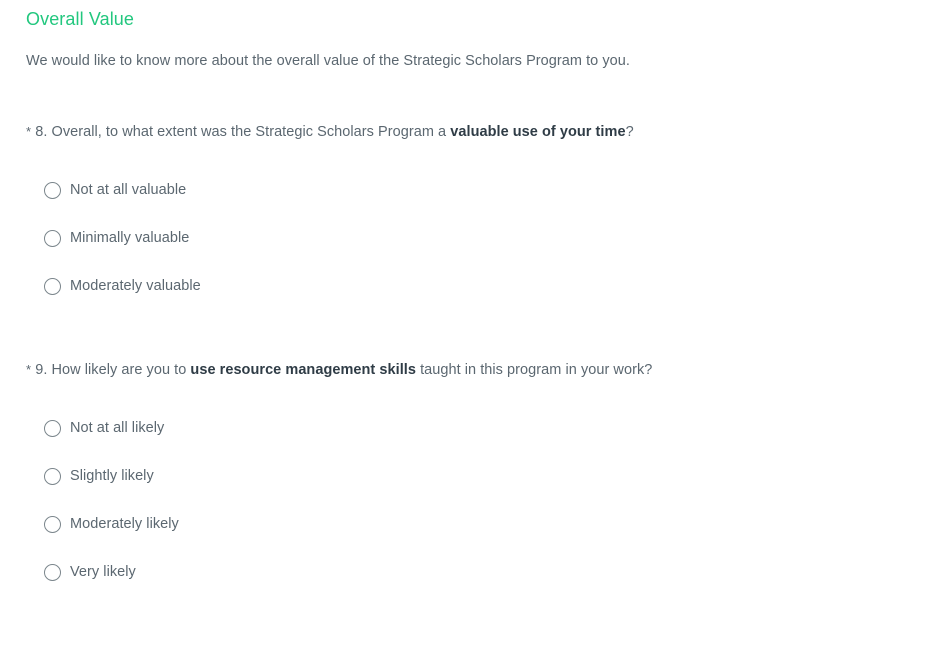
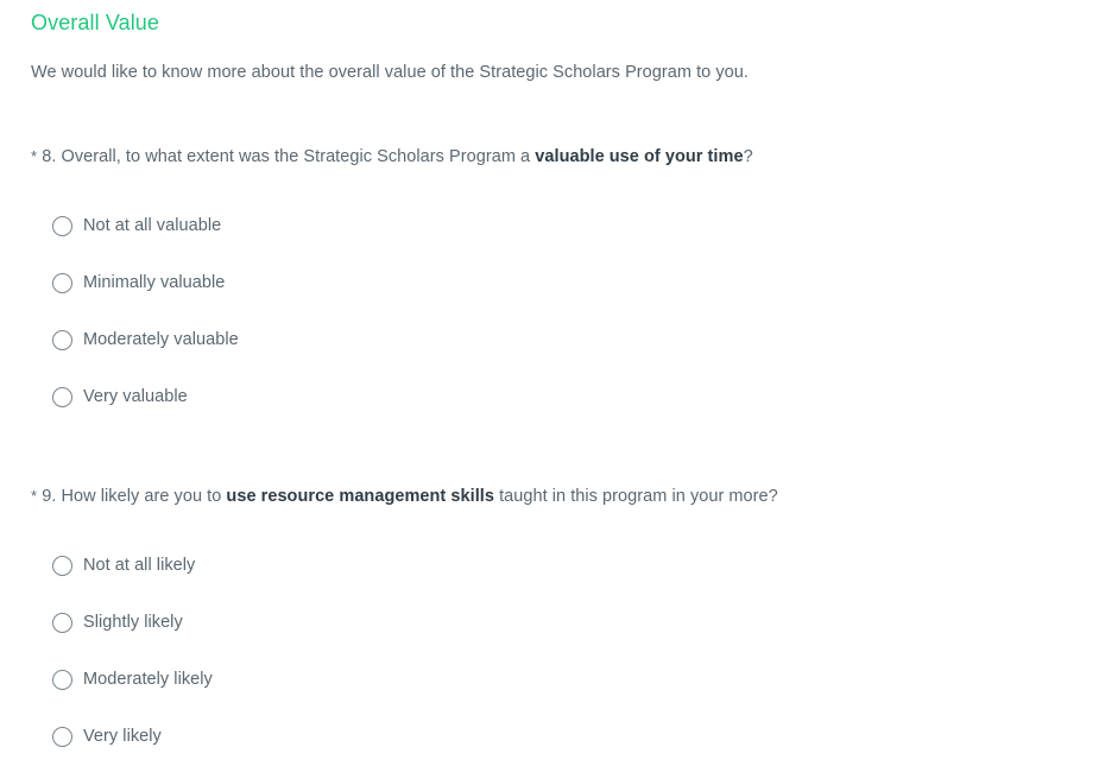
  Overall Value
  We would like to know more about the overall value of the Strategic Scholars Program to you.
  * 8. Overall, to what extent was the Strategic Scholars Program a valuable use of your time?
  Not at all valuable
  Minimally valuable
  Moderately valuable
+ Very valuable
- * 9. How likely are you to use resource management skills taught in this program in your work?
+ * 9. How likely are you to use resource management skills taught in this program in your more?
  Not at all likely
  Slightly likely
  Moderately likely
  Very likely
